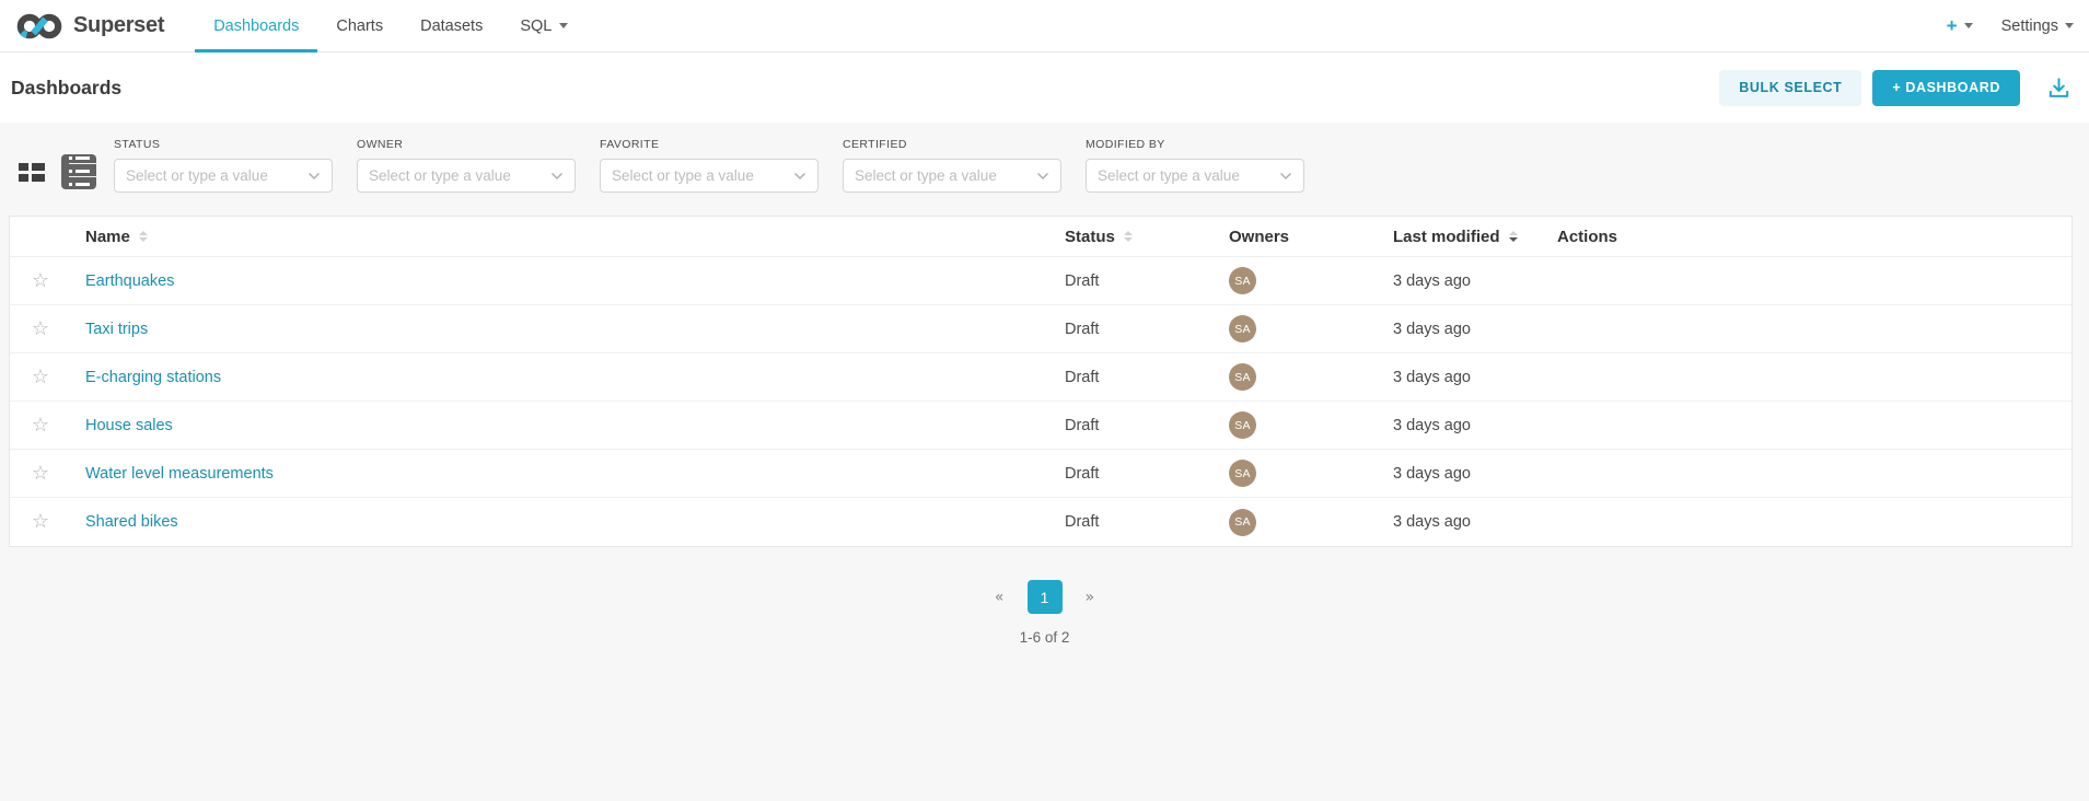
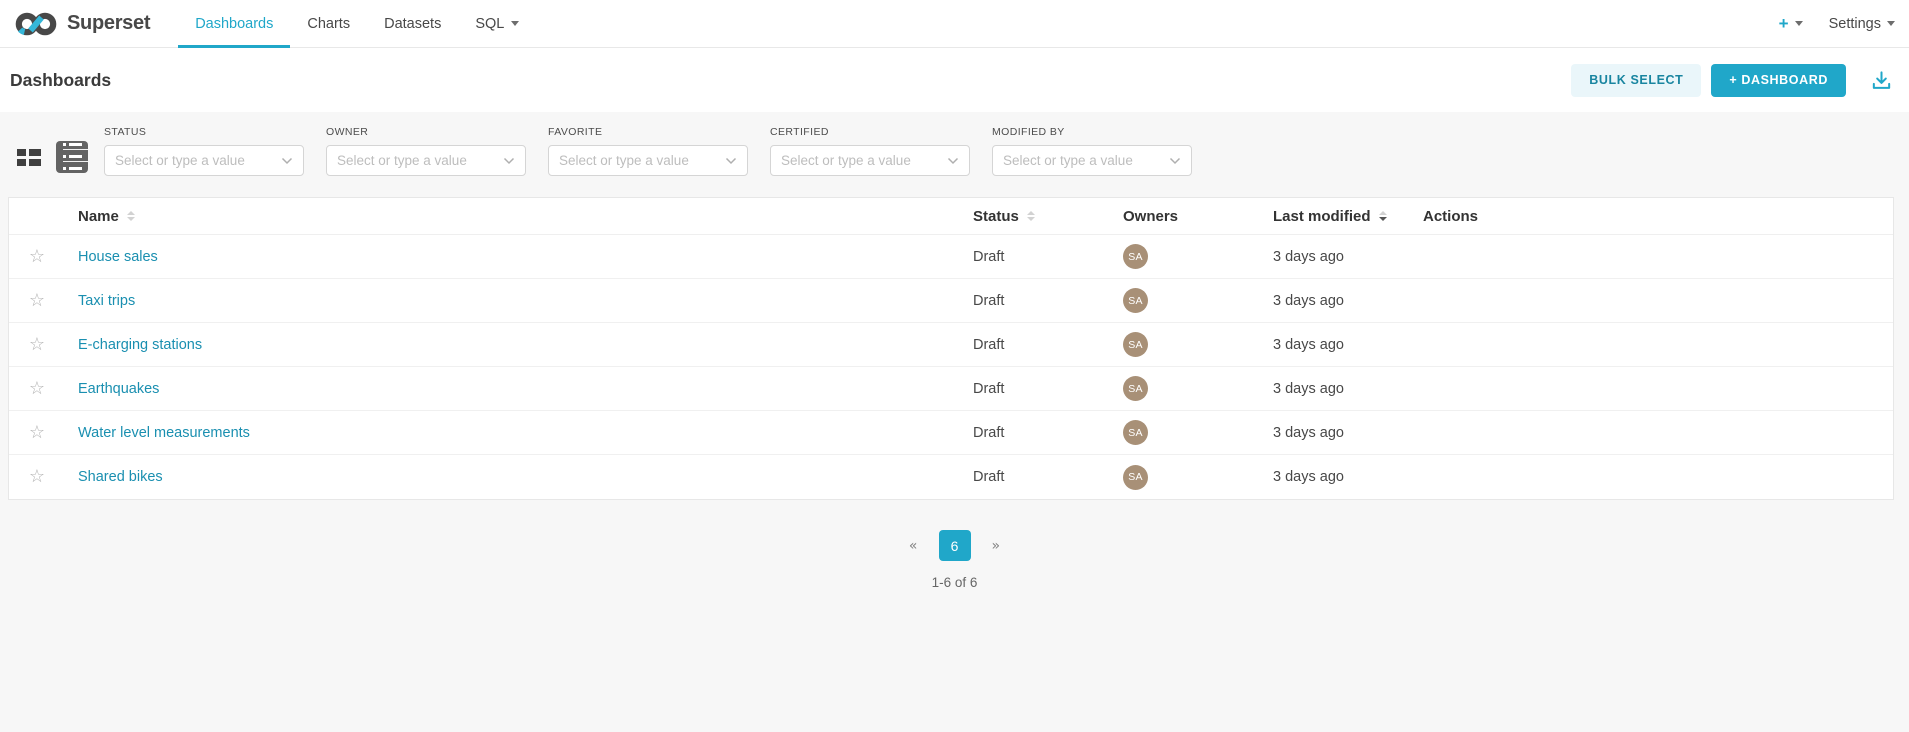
  Superset
  Dashboards
  Charts
  Datasets
  SQL
  +
  Settings
  Dashboards
  BULK SELECT
  + DASHBOARD
  STATUS
  Select or type a value
  OWNER
  Select or type a value
  FAVORITE
  Select or type a value
  CERTIFIED
  Select or type a value
  MODIFIED BY
  Select or type a value
  Name
  Status
  Owners
  Last modified
  Actions
  ☆
- Earthquakes
+ House sales
  Draft
  SA
  3 days ago
  ☆
  Taxi trips
  Draft
  SA
  3 days ago
  ☆
  E-charging stations
  Draft
  SA
  3 days ago
  ☆
- House sales
+ Earthquakes
  Draft
  SA
  3 days ago
  ☆
  Water level measurements
  Draft
  SA
  3 days ago
  ☆
  Shared bikes
  Draft
  SA
  3 days ago
  «
- 1
+ 6
  »
- 1-6 of 2
+ 1-6 of 6
